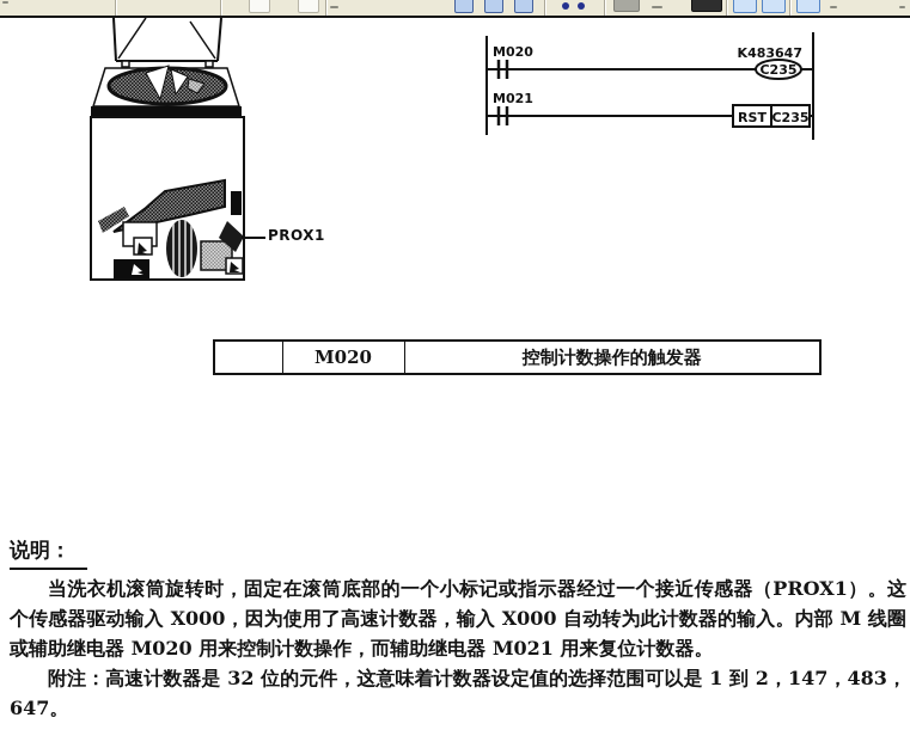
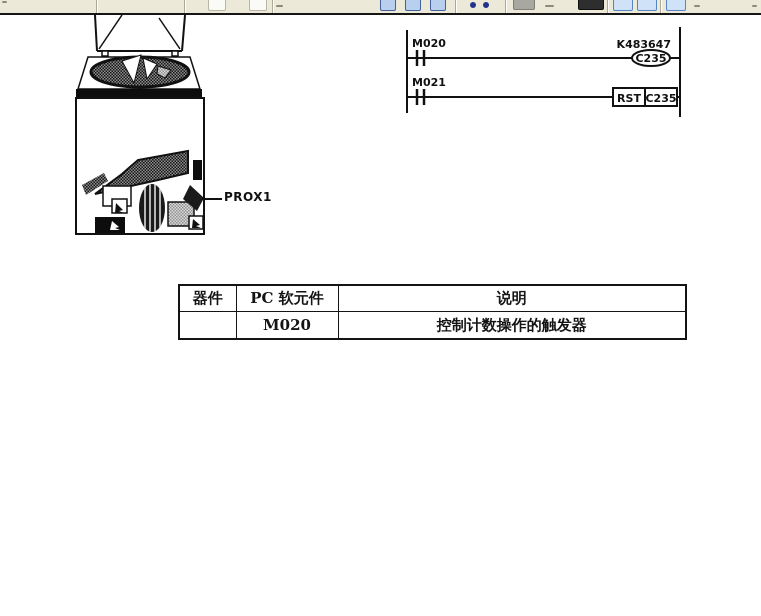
  PROX1
  M020
  K483647
  C235
  M021
  RST
  C235
+ 器件	PC 软元件	说明
  	M020	控制计数操作的触发器
- 说明：
- 当洗衣机滚筒旋转时，固定在滚筒底部的一个小标记或指示器经过一个接近传感器（PROX1）。这个传感器驱动输入 X000，因为使用了高速计数器，输入 X000 自动转为此计数器的输入。内部 M 线圈或辅助继电器 M020 用来控制计数操作，而辅助继电器 M021 用来复位计数器。
- 附注：高速计数器是 32 位的元件，这意味着计数器设定值的选择范围可以是 1 到 2，147，483，647。
